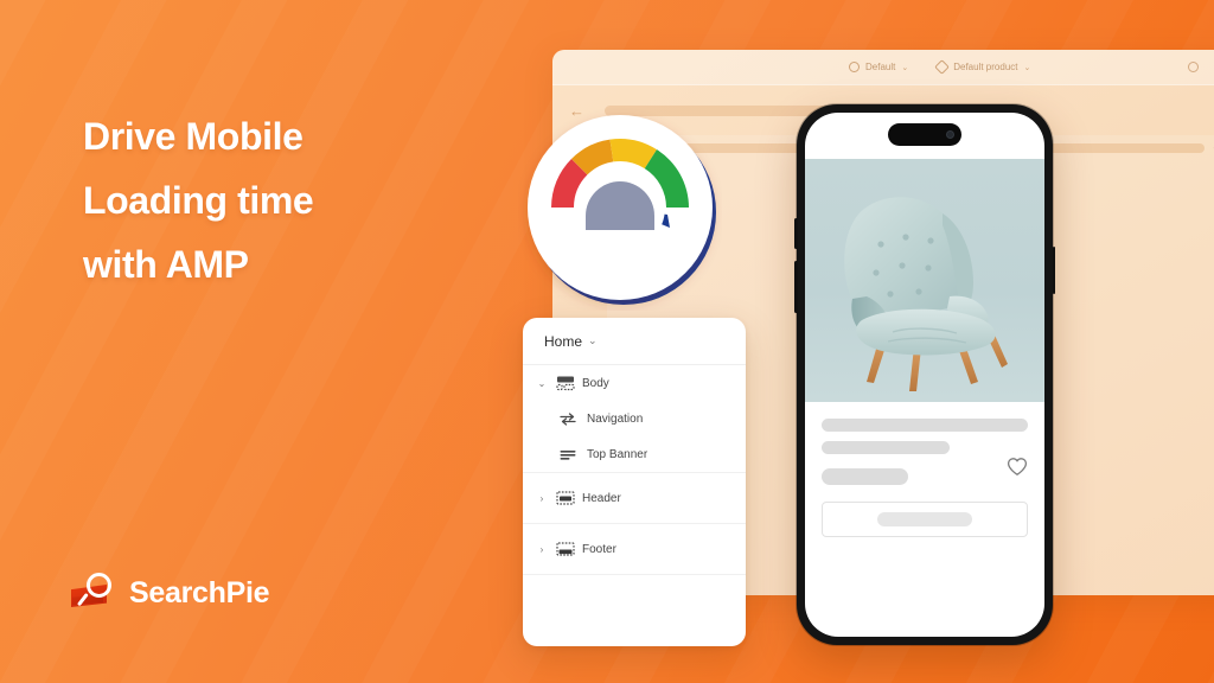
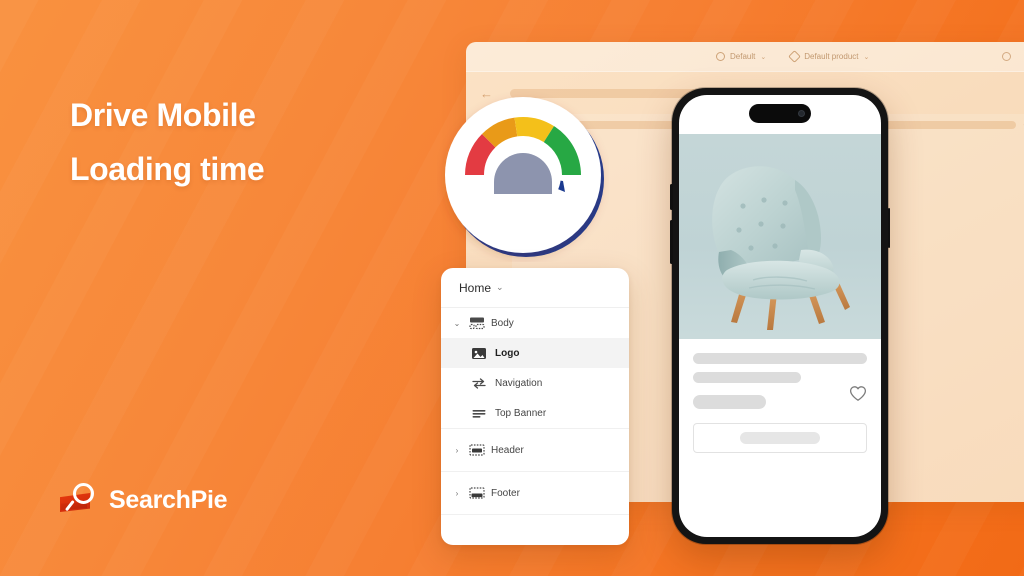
  Drive Mobile
  Loading time
- with AMP
  SearchPie
  Default
  Default product
  ←
  Home
  ⌄
  ⌄
  Body
+ Logo
  Navigation
  Top Banner
  ›
  Header
  ›
  Footer
